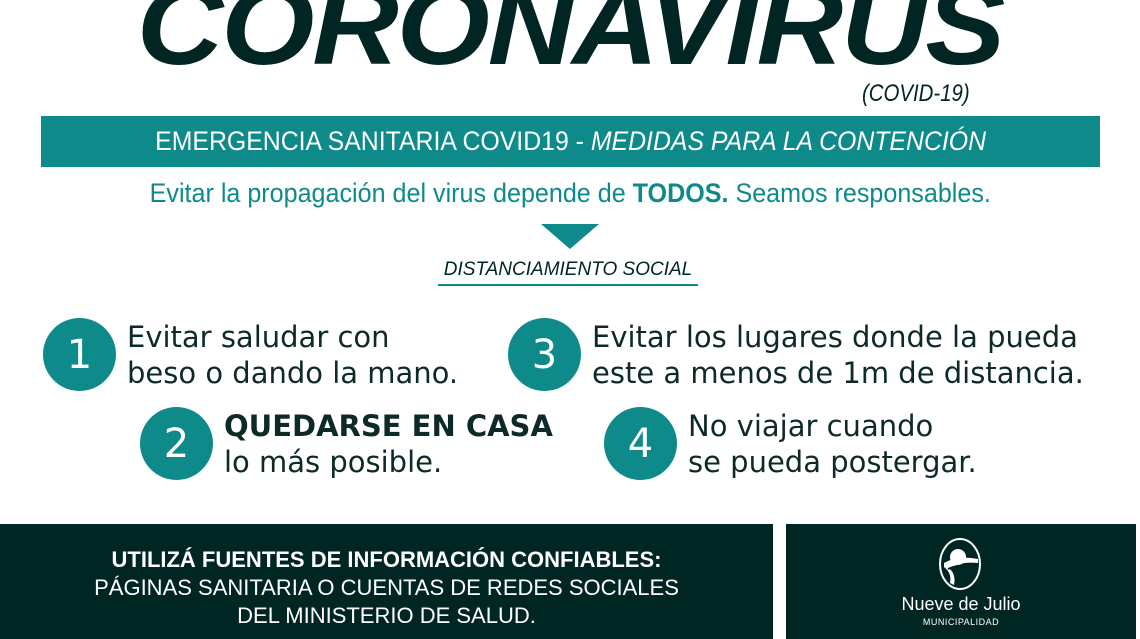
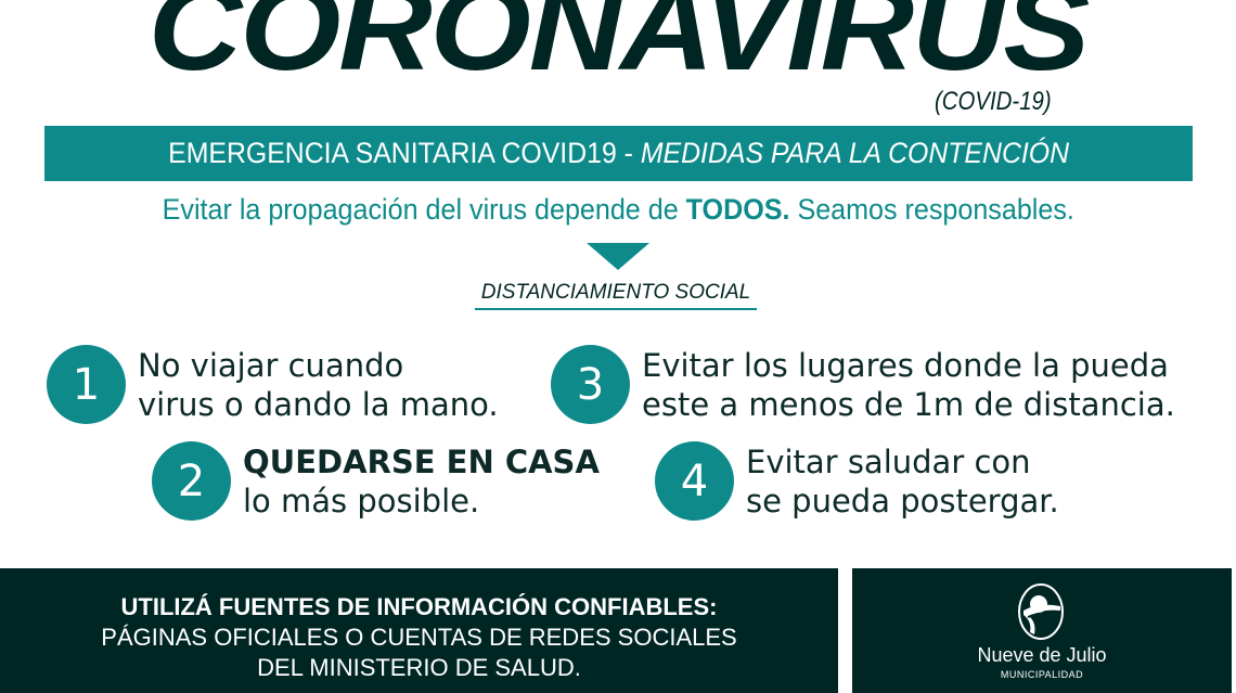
  CORONAVIRUS
  (COVID-19)
  EMERGENCIA SANITARIA COVID19 - MEDIDAS PARA LA CONTENCIÓN
  Evitar la propagación del virus depende de TODOS. Seamos responsables.
  DISTANCIAMIENTO SOCIAL
  1
- Evitar saludar con
+ No viajar cuando
- beso o dando la mano.
+ virus o dando la mano.
  2
  QUEDARSE EN CASA
  lo más posible.
  3
  Evitar los lugares donde la pueda
  este a menos de 1m de distancia.
  4
- No viajar cuando
+ Evitar saludar con
  se pueda postergar.
  UTILIZÁ FUENTES DE INFORMACIÓN CONFIABLES:
- PÁGINAS SANITARIA O CUENTAS DE REDES SOCIALES
+ PÁGINAS OFICIALES O CUENTAS DE REDES SOCIALES
  DEL MINISTERIO DE SALUD.
  Nueve de Julio
  MUNICIPALIDAD
